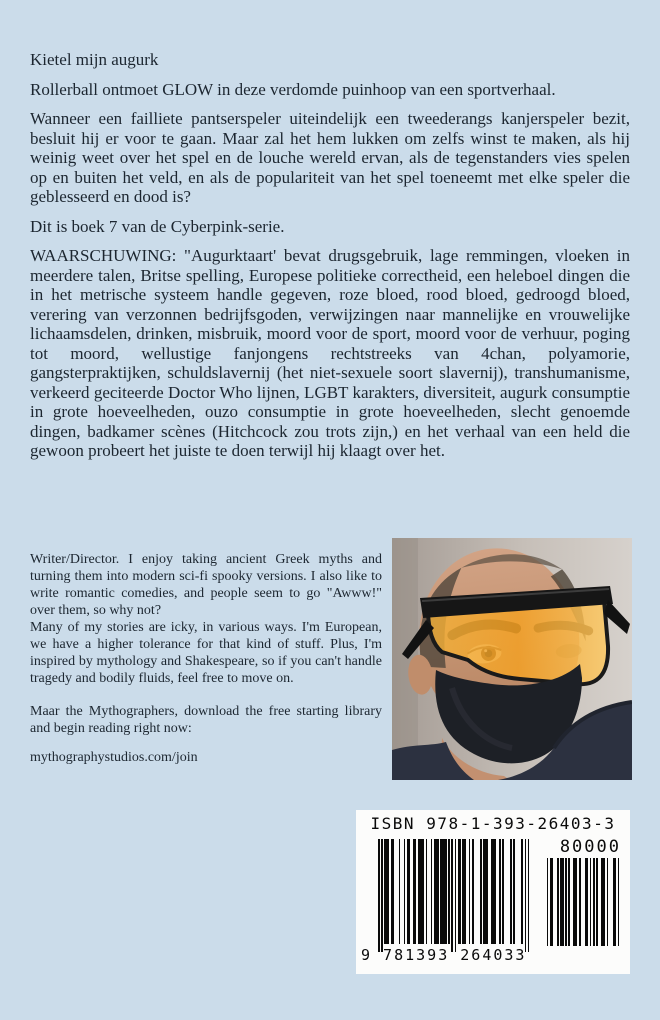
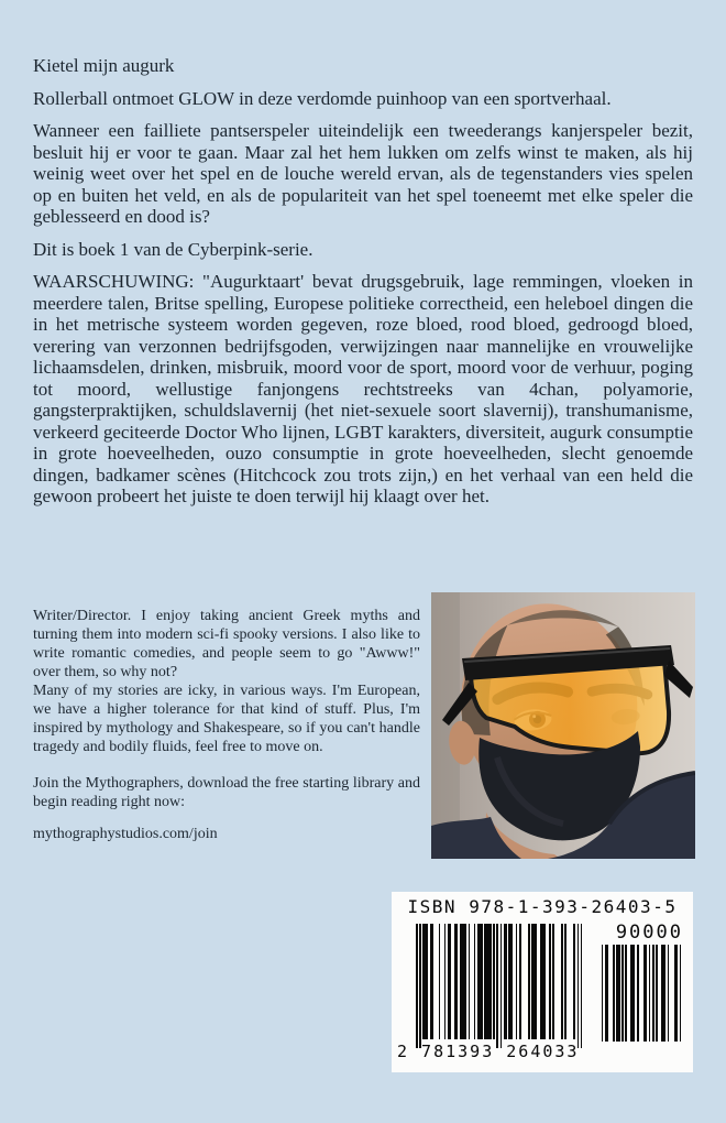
  Kietel mijn augurk
  Rollerball ontmoet GLOW in deze verdomde puinhoop van een sportverhaal.
  Wanneer een failliete pantserspeler uiteindelijk een tweederangs kanjerspeler bezit, besluit hij er voor te gaan. Maar zal het hem lukken om zelfs winst te maken, als hij weinig weet over het spel en de louche wereld ervan, als de tegenstanders vies spelen op en buiten het veld, en als de populariteit van het spel toeneemt met elke speler die geblesseerd en dood is?
- Dit is boek 7 van de Cyberpink-serie.
+ Dit is boek 1 van de Cyberpink-serie.
- WAARSCHUWING: "Augurktaart' bevat drugsgebruik, lage remmingen, vloeken in meerdere talen, Britse spelling, Europese politieke correctheid, een heleboel dingen die in het metrische systeem handle gegeven, roze bloed, rood bloed, gedroogd bloed, verering van verzonnen bedrijfsgoden, verwijzingen naar mannelijke en vrouwelijke lichaamsdelen, drinken, misbruik, moord voor de sport, moord voor de verhuur, poging tot moord, wellustige fanjongens rechtstreeks van 4chan, polyamorie, gangsterpraktijken, schuldslavernij (het niet-sexuele soort slavernij), transhumanisme, verkeerd geciteerde Doctor Who lijnen, LGBT karakters, diversiteit, augurk consumptie in grote hoeveelheden, ouzo consumptie in grote hoeveelheden, slecht genoemde dingen, badkamer scènes (Hitchcock zou trots zijn,) en het verhaal van een held die gewoon probeert het juiste te doen terwijl hij klaagt over het.
+ WAARSCHUWING: "Augurktaart' bevat drugsgebruik, lage remmingen, vloeken in meerdere talen, Britse spelling, Europese politieke correctheid, een heleboel dingen die in het metrische systeem worden gegeven, roze bloed, rood bloed, gedroogd bloed, verering van verzonnen bedrijfsgoden, verwijzingen naar mannelijke en vrouwelijke lichaamsdelen, drinken, misbruik, moord voor de sport, moord voor de verhuur, poging tot moord, wellustige fanjongens rechtstreeks van 4chan, polyamorie, gangsterpraktijken, schuldslavernij (het niet-sexuele soort slavernij), transhumanisme, verkeerd geciteerde Doctor Who lijnen, LGBT karakters, diversiteit, augurk consumptie in grote hoeveelheden, ouzo consumptie in grote hoeveelheden, slecht genoemde dingen, badkamer scènes (Hitchcock zou trots zijn,) en het verhaal van een held die gewoon probeert het juiste te doen terwijl hij klaagt over het.
  Writer/Director. I enjoy taking ancient Greek myths and turning them into modern sci-fi spooky versions. I also like to write romantic comedies, and people seem to go "Awww!" over them, so why not?
  Many of my stories are icky, in various ways. I'm European, we have a higher tolerance for that kind of stuff. Plus, I'm inspired by mythology and Shakespeare, so if you can't handle tragedy and bodily fluids, feel free to move on.
- Maar the Mythographers, download the free starting library and begin reading right now:
+ Join the Mythographers, download the free starting library and begin reading right now:
  mythographystudios.com/join
- ISBN 978-1-393-26403-3
+ ISBN 978-1-393-26403-5
- 9 781393 264033
+ 2 781393 264033
- 80000
+ 90000
